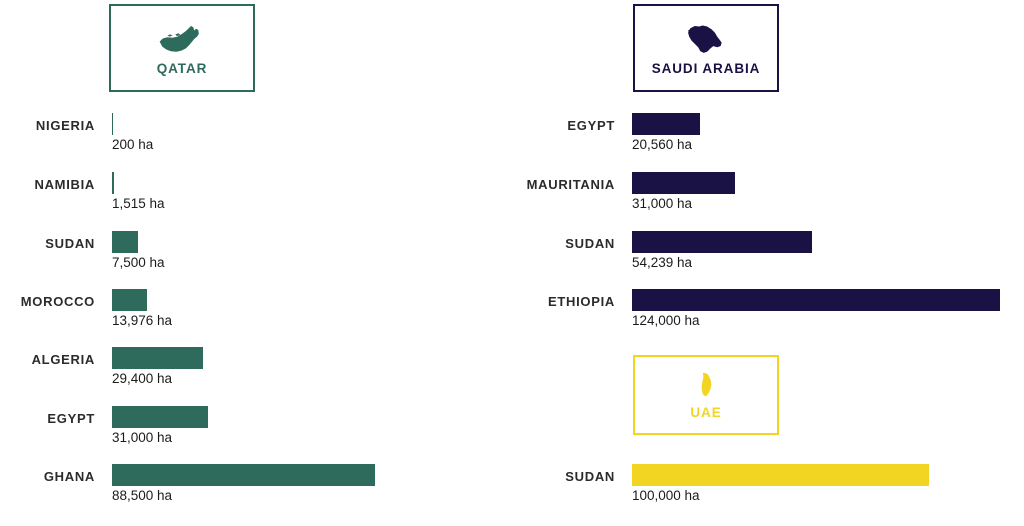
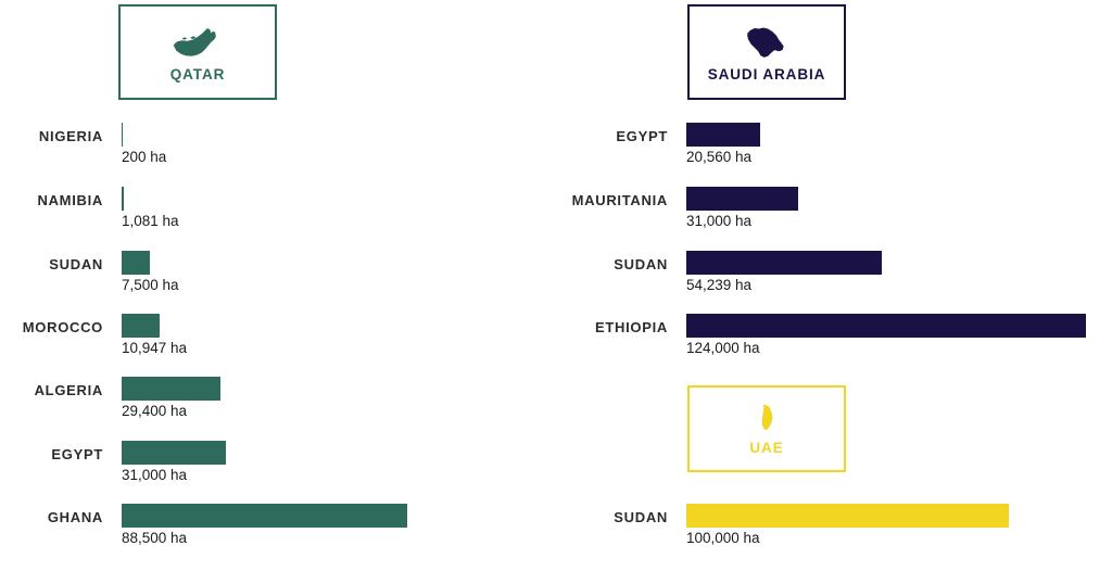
  QATAR
  NIGERIA
  200 ha
  NAMIBIA
- 1,515 ha
+ 1,081 ha
  SUDAN
  7,500 ha
  MOROCCO
- 13,976 ha
+ 10,947 ha
  ALGERIA
  29,400 ha
  EGYPT
  31,000 ha
  GHANA
  88,500 ha
  SAUDI ARABIA
  EGYPT
  20,560 ha
  MAURITANIA
  31,000 ha
  SUDAN
  54,239 ha
  ETHIOPIA
  124,000 ha
  UAE
  SUDAN
  100,000 ha
